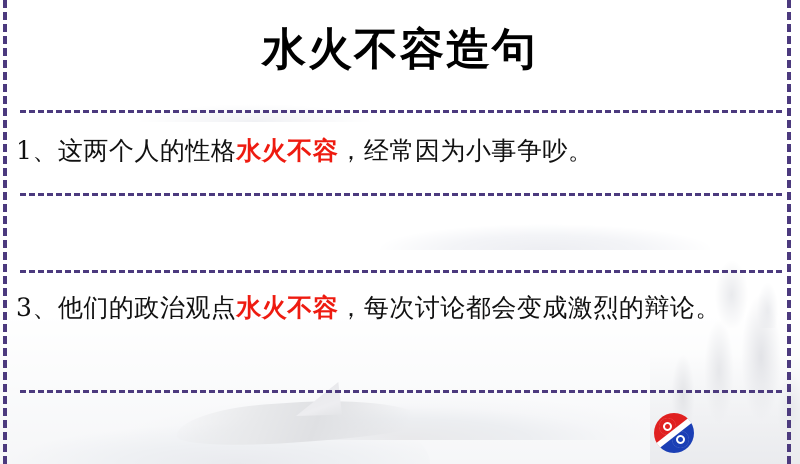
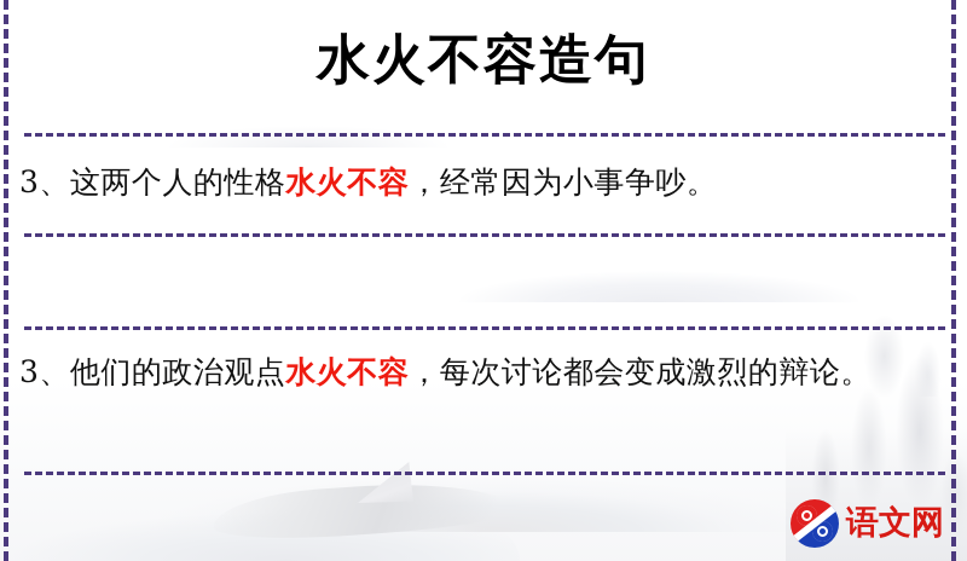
  水火不容造句
- 1、这两个人的性格水火不容，经常因为小事争吵。
+ 3、这两个人的性格水火不容，经常因为小事争吵。
  3、他们的政治观点水火不容，每次讨论都会变成激烈的辩论。
+ 语文网
